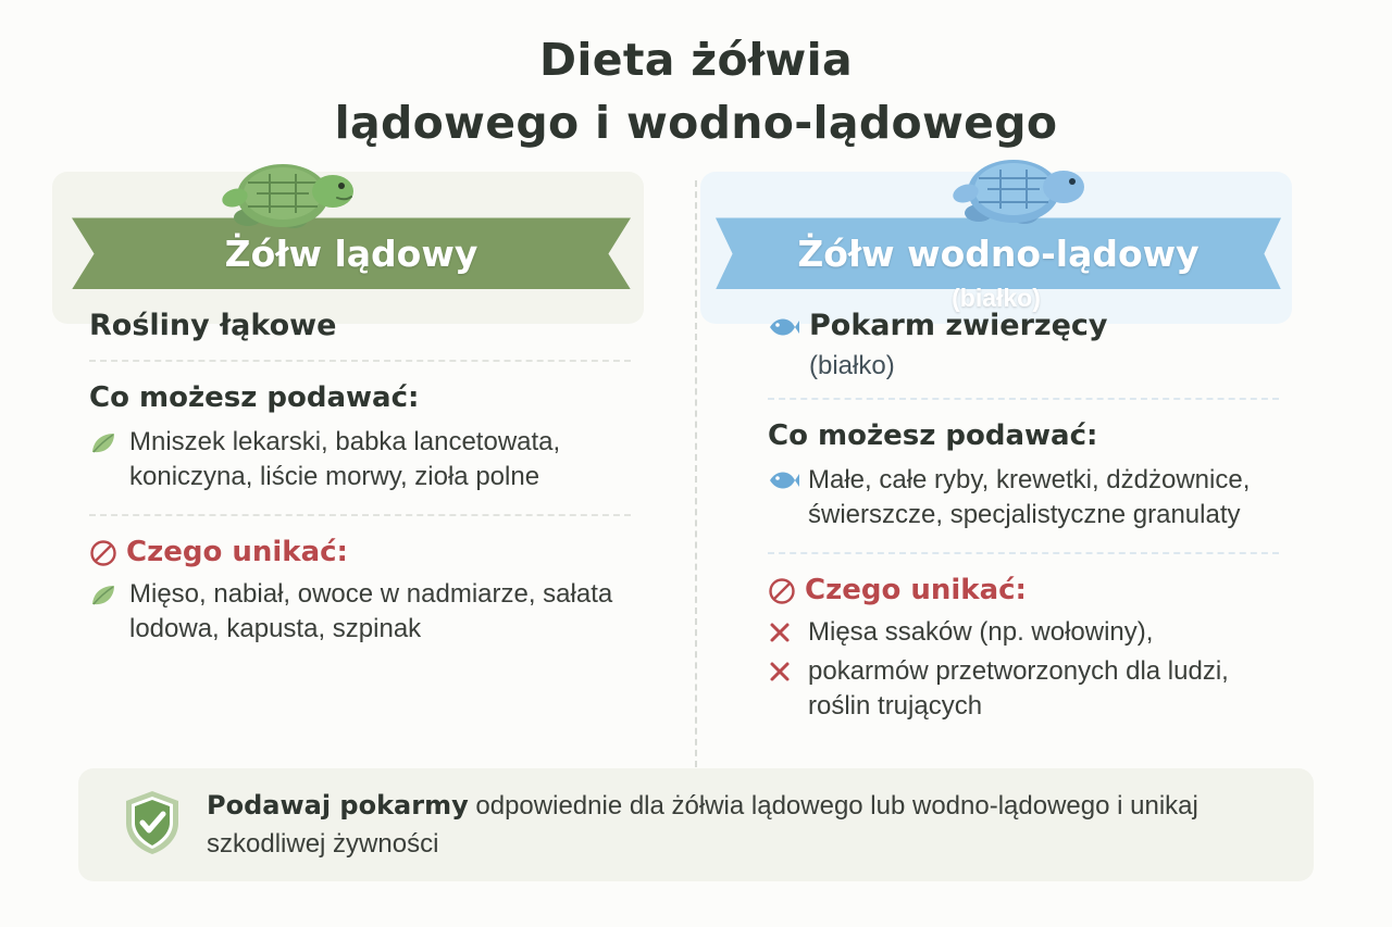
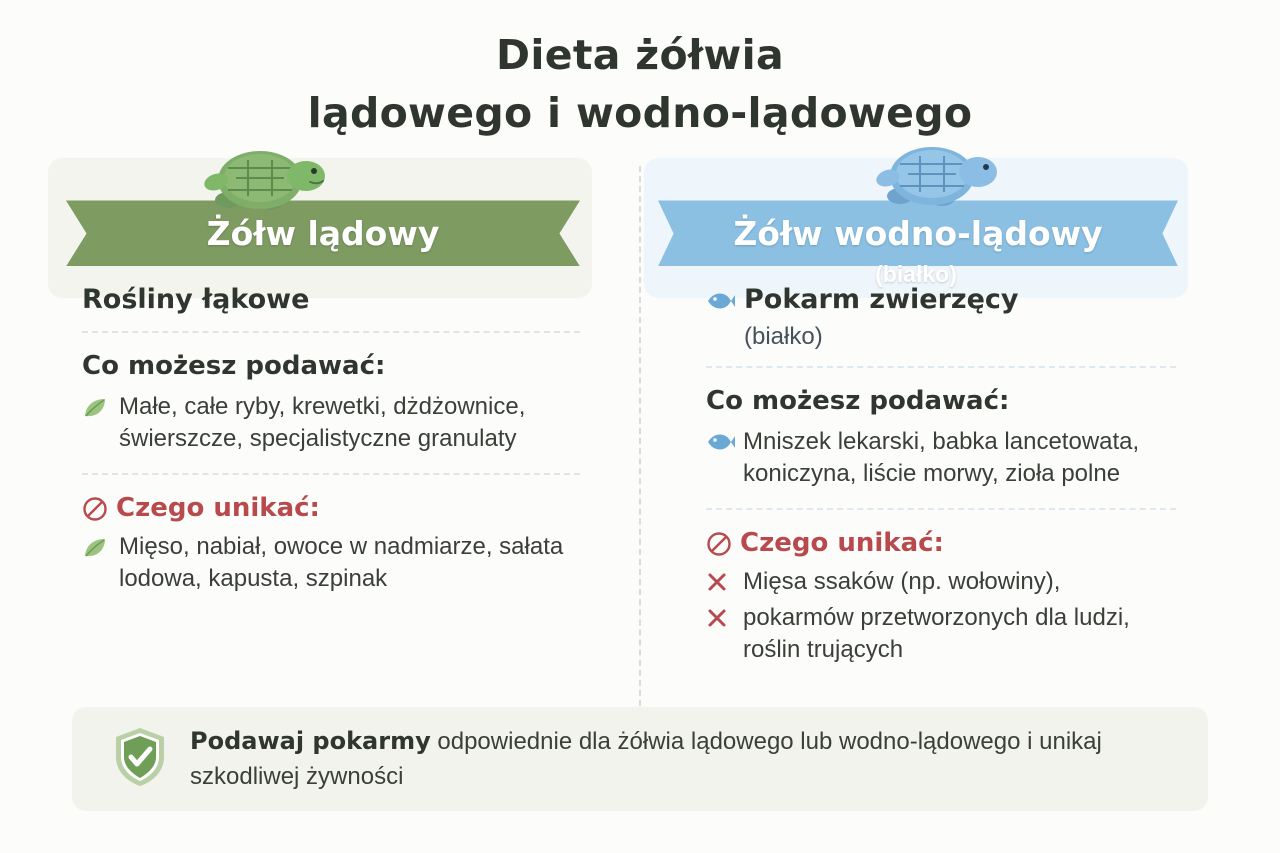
  Dieta żółwia
  lądowego i wodno-lądowego
  Żółw lądowy
  Rośliny łąkowe
  Co możesz podawać:
- Mniszek lekarski, babka lancetowata, koniczyna, liście morwy, zioła polne
+ Małe, całe ryby, krewetki, dżdżownice, świerszcze, specjalistyczne granulaty
  Czego unikać:
  Mięso, nabiał, owoce w nadmiarze, sałata lodowa, kapusta, szpinak
  Żółw wodno-lądowy
  (białko)
  Pokarm zwierzęcy
  (białko)
  Co możesz podawać:
- Małe, całe ryby, krewetki, dżdżownice, świerszcze, specjalistyczne granulaty
+ Mniszek lekarski, babka lancetowata, koniczyna, liście morwy, zioła polne
  Czego unikać:
  Mięsa ssaków (np. wołowiny),
  pokarmów przetworzonych dla ludzi, roślin trujących
  Podawaj pokarmy odpowiednie dla żółwia lądowego lub wodno-lądowego i unikaj szkodliwej żywności
